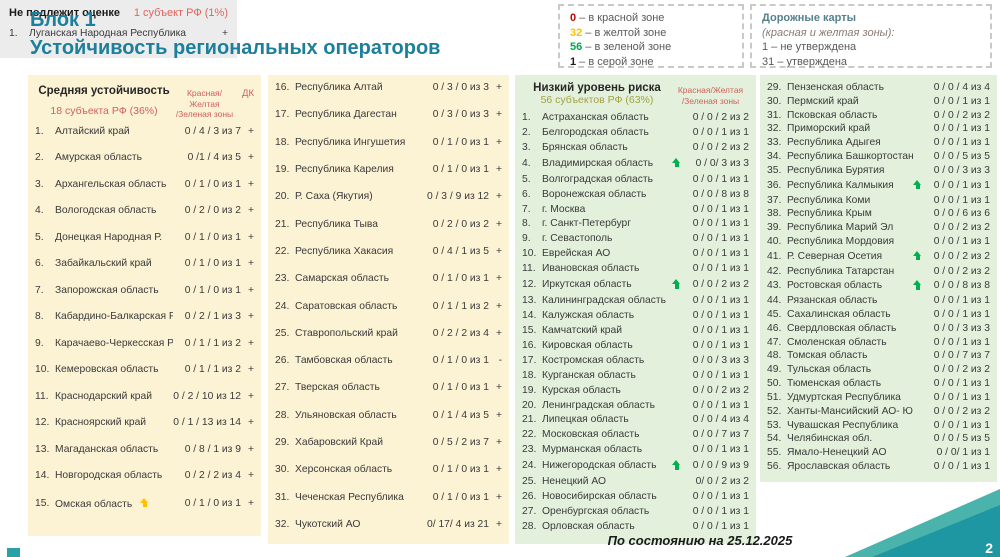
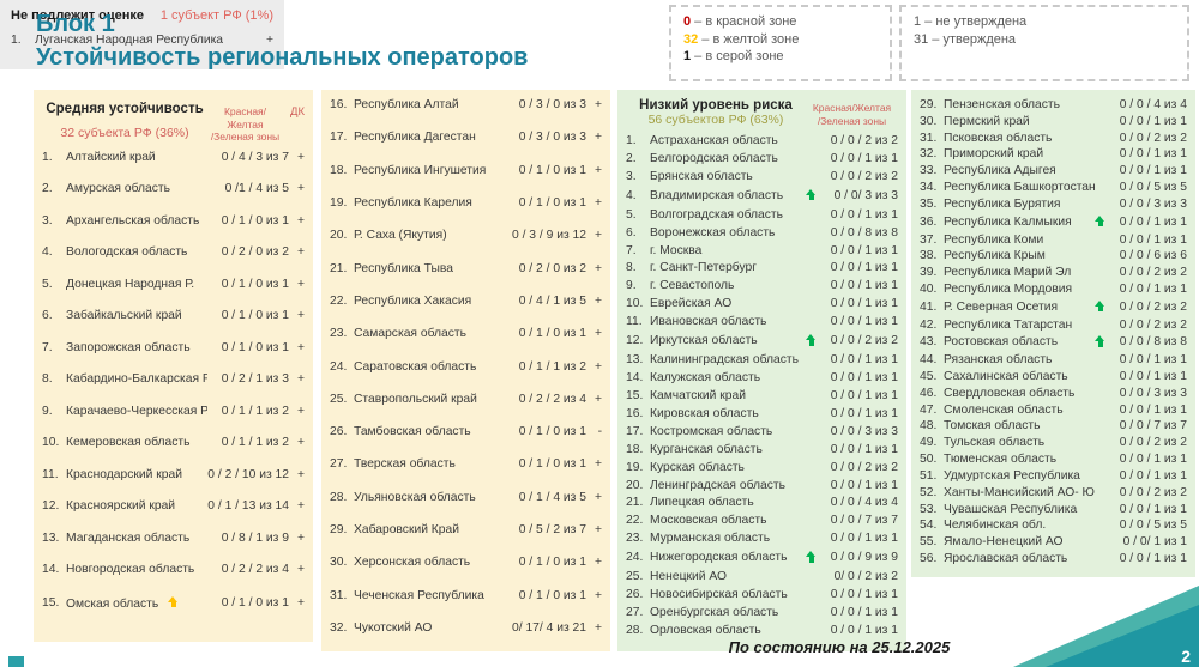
  Блок 1
  Устойчивость региональных операторов
  0 – в красной зоне
  32 – в желтой зоне
- 56 – в зеленой зоне
  1 – в серой зоне
- Дорожные карты
- (красная и желтая зоны):
  1 – не утверждена
  31 – утверждена
  Средняя устойчивость
- 18 субъекта РФ (36%)
+ 32 субъекта РФ (36%)
  Красная/Желтая
  /Зеленая зоны
  ДК
  1.
  Алтайский край
  0 / 4 / 3 из 7
  +
  2.
  Амурская область
  0 /1 / 4 из 5
  +
  3.
  Архангельская область
  0 / 1 / 0 из 1
  +
  4.
  Вологодская область
  0 / 2 / 0 из 2
  +
  5.
  Донецкая Народная Р.
  0 / 1 / 0 из 1
  +
  6.
  Забайкальский край
  0 / 1 / 0 из 1
  +
  7.
  Запорожская область
  0 / 1 / 0 из 1
  +
  8.
  Кабардино-Балкарская Р
  0 / 2 / 1 из 3
  +
  9.
  Карачаево-Черкесская Р
  0 / 1 / 1 из 2
  +
  10.
  Кемеровская область
  0 / 1 / 1 из 2
  +
  11.
  Краснодарский край
  0 / 2 / 10 из 12
  +
  12.
  Красноярский край
  0 / 1 / 13 из 14
  +
  13.
  Магаданская область
  0 / 8 / 1 из 9
  +
  14.
  Новгородская область
  0 / 2 / 2 из 4
  +
  15.
  Омская область
  0 / 1 / 0 из 1
  +
  16.
  Республика Алтай
  0 / 3 / 0 из 3
  +
  17.
  Республика Дагестан
  0 / 3 / 0 из 3
  +
  18.
  Республика Ингушетия
  0 / 1 / 0 из 1
  +
  19.
  Республика Карелия
  0 / 1 / 0 из 1
  +
  20.
  Р. Саха (Якутия)
  0 / 3 / 9 из 12
  +
  21.
  Республика Тыва
  0 / 2 / 0 из 2
  +
  22.
  Республика Хакасия
  0 / 4 / 1 из 5
  +
  23.
  Самарская область
  0 / 1 / 0 из 1
  +
  24.
  Саратовская область
  0 / 1 / 1 из 2
  +
  25.
  Ставропольский край
  0 / 2 / 2 из 4
  +
  26.
  Тамбовская область
  0 / 1 / 0 из 1
  -
  27.
  Тверская область
  0 / 1 / 0 из 1
  +
  28.
  Ульяновская область
  0 / 1 / 4 из 5
  +
  29.
  Хабаровский Край
  0 / 5 / 2 из 7
  +
  30.
  Херсонская область
  0 / 1 / 0 из 1
  +
  31.
  Чеченская Республика
  0 / 1 / 0 из 1
  +
  32.
  Чукотский АО
  0/ 17/ 4 из 21
  +
  Низкий уровень риска
  56 субъектов РФ (63%)
  Красная/Желтая
  /Зеленая зоны
  1.
  Астраханская область
  0 / 0 / 2 из 2
  2.
  Белгородская область
  0 / 0 / 1 из 1
  3.
  Брянская область
  0 / 0 / 2 из 2
  4.
  Владимирская область
  0 / 0/ 3 из 3
  5.
  Волгоградская область
  0 / 0 / 1 из 1
  6.
  Воронежская область
  0 / 0 / 8 из 8
  7.
  г. Москва
  0 / 0 / 1 из 1
  8.
  г. Санкт-Петербург
  0 / 0 / 1 из 1
  9.
  г. Севастополь
  0 / 0 / 1 из 1
  10.
  Еврейская АО
  0 / 0 / 1 из 1
  11.
  Ивановская область
  0 / 0 / 1 из 1
  12.
  Иркутская область
  0 / 0 / 2 из 2
  13.
  Калининградская область
  0 / 0 / 1 из 1
  14.
  Калужская область
  0 / 0 / 1 из 1
  15.
  Камчатский край
  0 / 0 / 1 из 1
  16.
  Кировская область
  0 / 0 / 1 из 1
  17.
  Костромская область
  0 / 0 / 3 из 3
  18.
  Курганская область
  0 / 0 / 1 из 1
  19.
  Курская область
  0 / 0 / 2 из 2
  20.
  Ленинградская область
  0 / 0 / 1 из 1
  21.
  Липецкая область
  0 / 0 / 4 из 4
  22.
  Московская область
  0 / 0 / 7 из 7
  23.
  Мурманская область
  0 / 0 / 1 из 1
  24.
  Нижегородская область
  0 / 0 / 9 из 9
  25.
  Ненецкий АО
  0/ 0 / 2 из 2
  26.
  Новосибирская область
  0 / 0 / 1 из 1
  27.
  Оренбургская область
  0 / 0 / 1 из 1
  28.
  Орловская область
  0 / 0 / 1 из 1
  29.
  Пензенская область
  0 / 0 / 4 из 4
  30.
  Пермский край
  0 / 0 / 1 из 1
  31.
  Псковская область
  0 / 0 / 2 из 2
  32.
  Приморский край
  0 / 0 / 1 из 1
  33.
  Республика Адыгея
  0 / 0 / 1 из 1
  34.
  Республика Башкортостан
  0 / 0 / 5 из 5
  35.
  Республика Бурятия
  0 / 0 / 3 из 3
  36.
  Республика Калмыкия
  0 / 0 / 1 из 1
  37.
  Республика Коми
  0 / 0 / 1 из 1
  38.
  Республика Крым
  0 / 0 / 6 из 6
  39.
  Республика Марий Эл
  0 / 0 / 2 из 2
  40.
  Республика Мордовия
  0 / 0 / 1 из 1
  41.
  Р. Северная Осетия
  0 / 0 / 2 из 2
  42.
  Республика Татарстан
  0 / 0 / 2 из 2
  43.
  Ростовская область
  0 / 0 / 8 из 8
  44.
  Рязанская область
  0 / 0 / 1 из 1
  45.
  Сахалинская область
  0 / 0 / 1 из 1
  46.
  Свердловская область
  0 / 0 / 3 из 3
  47.
  Смоленская область
  0 / 0 / 1 из 1
  48.
  Томская область
  0 / 0 / 7 из 7
  49.
  Тульская область
  0 / 0 / 2 из 2
  50.
  Тюменская область
  0 / 0 / 1 из 1
  51.
  Удмуртская Республика
  0 / 0 / 1 из 1
  52.
  Ханты-Мансийский АО- Ю
  0 / 0 / 2 из 2
  53.
  Чувашская Республика
  0 / 0 / 1 из 1
  54.
  Челябинская обл.
  0 / 0 / 5 из 5
  55.
  Ямало-Ненецкий АО
  0 / 0/ 1 из 1
  56.
  Ярославская область
  0 / 0 / 1 из 1
  Не подлежит оценке
  1 субъект РФ (1%)
  1.
  Луганская Народная Республика
  +
  По состоянию на 25.12.2025
  2
